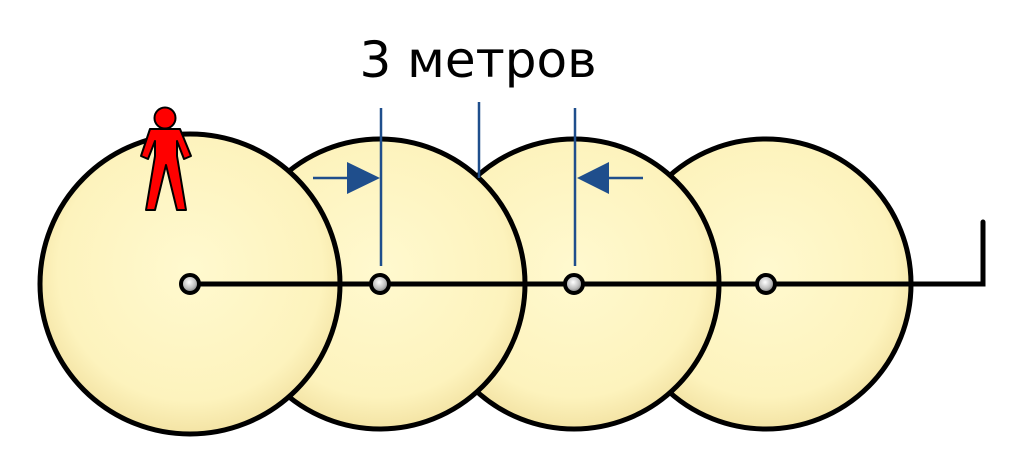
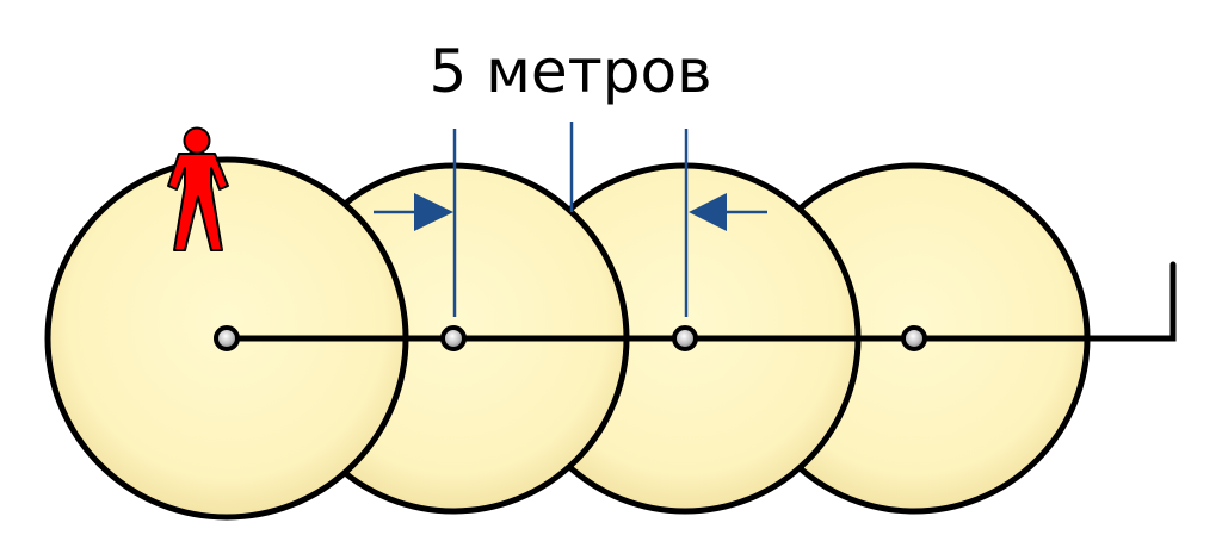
- 3 метров
+ 5 метров
